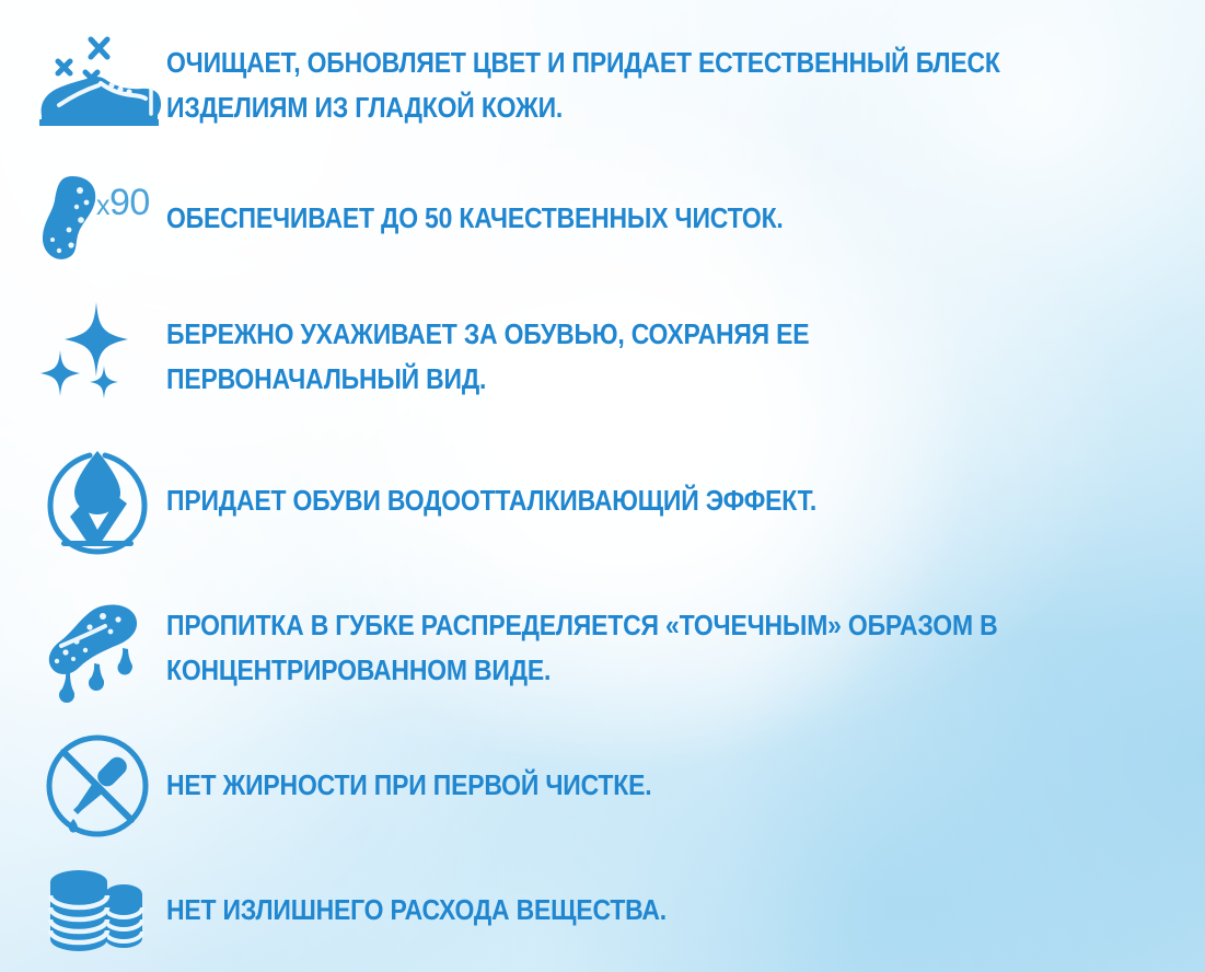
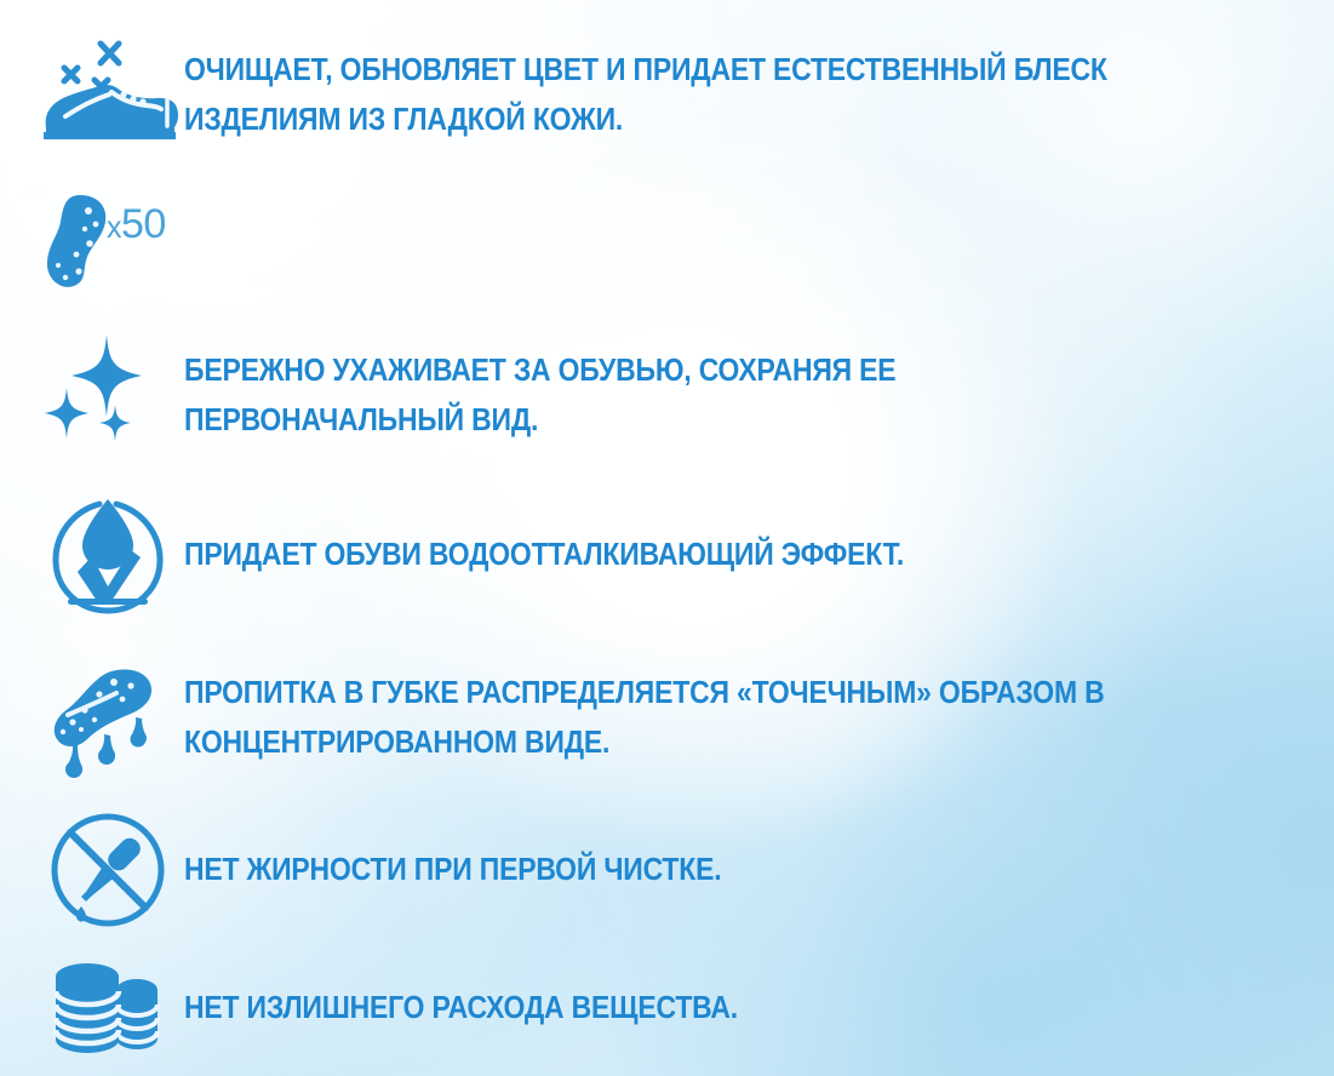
  ОЧИЩАЕТ, ОБНОВЛЯЕТ ЦВЕТ И ПРИДАЕТ ЕСТЕСТВЕННЫЙ БЛЕСК
  ИЗДЕЛИЯМ ИЗ ГЛАДКОЙ КОЖИ.
- x90
+ x50
- ОБЕСПЕЧИВАЕТ ДО 50 КАЧЕСТВЕННЫХ ЧИСТОК.
  БЕРЕЖНО УХАЖИВАЕТ ЗА ОБУВЬЮ, СОХРАНЯЯ ЕЕ
  ПЕРВОНАЧАЛЬНЫЙ ВИД.
  ПРИДАЕТ ОБУВИ ВОДООТТАЛКИВАЮЩИЙ ЭФФЕКТ.
  ПРОПИТКА В ГУБКЕ РАСПРЕДЕЛЯЕТСЯ «ТОЧЕЧНЫМ» ОБРАЗОМ В
  КОНЦЕНТРИРОВАННОМ ВИДЕ.
  НЕТ ЖИРНОСТИ ПРИ ПЕРВОЙ ЧИСТКЕ.
  НЕТ ИЗЛИШНЕГО РАСХОДА ВЕЩЕСТВА.
